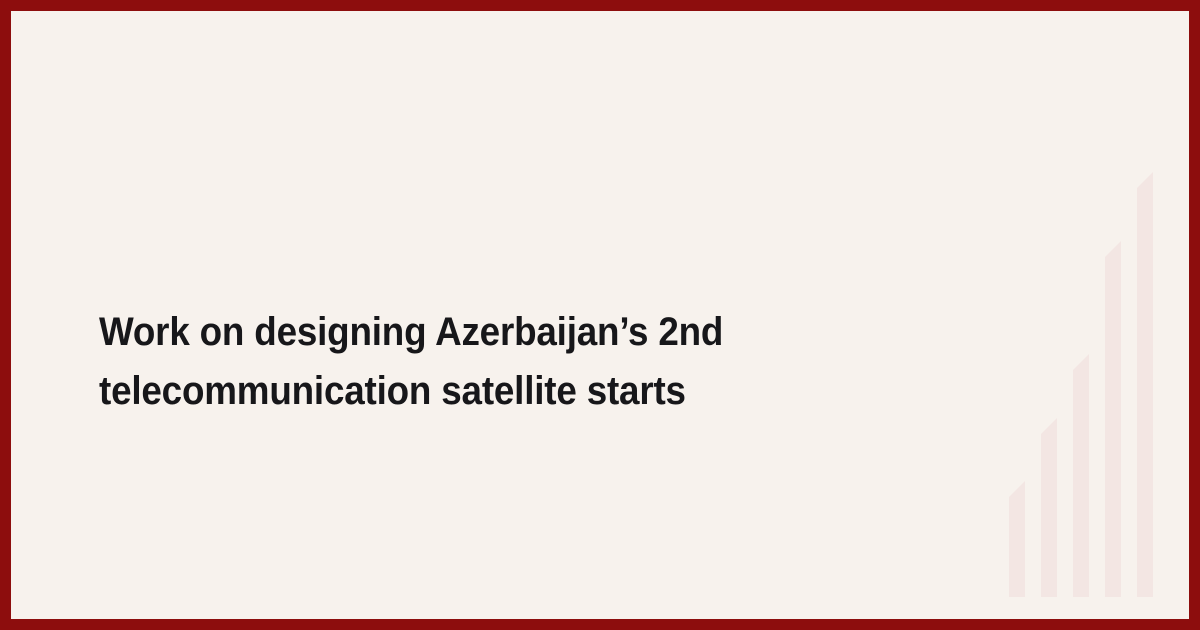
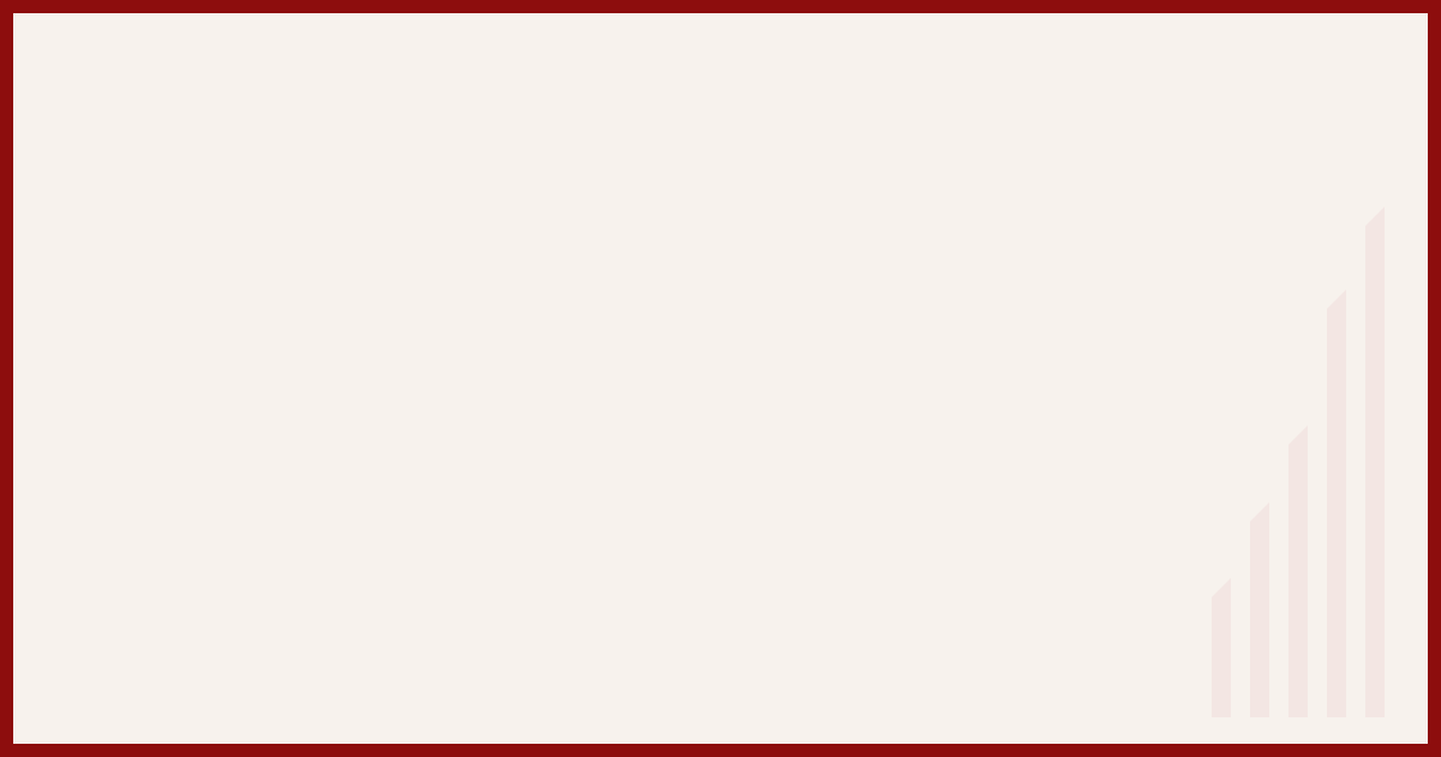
- Work on designing Azerbaijan’s 2nd telecommunication satellite starts
